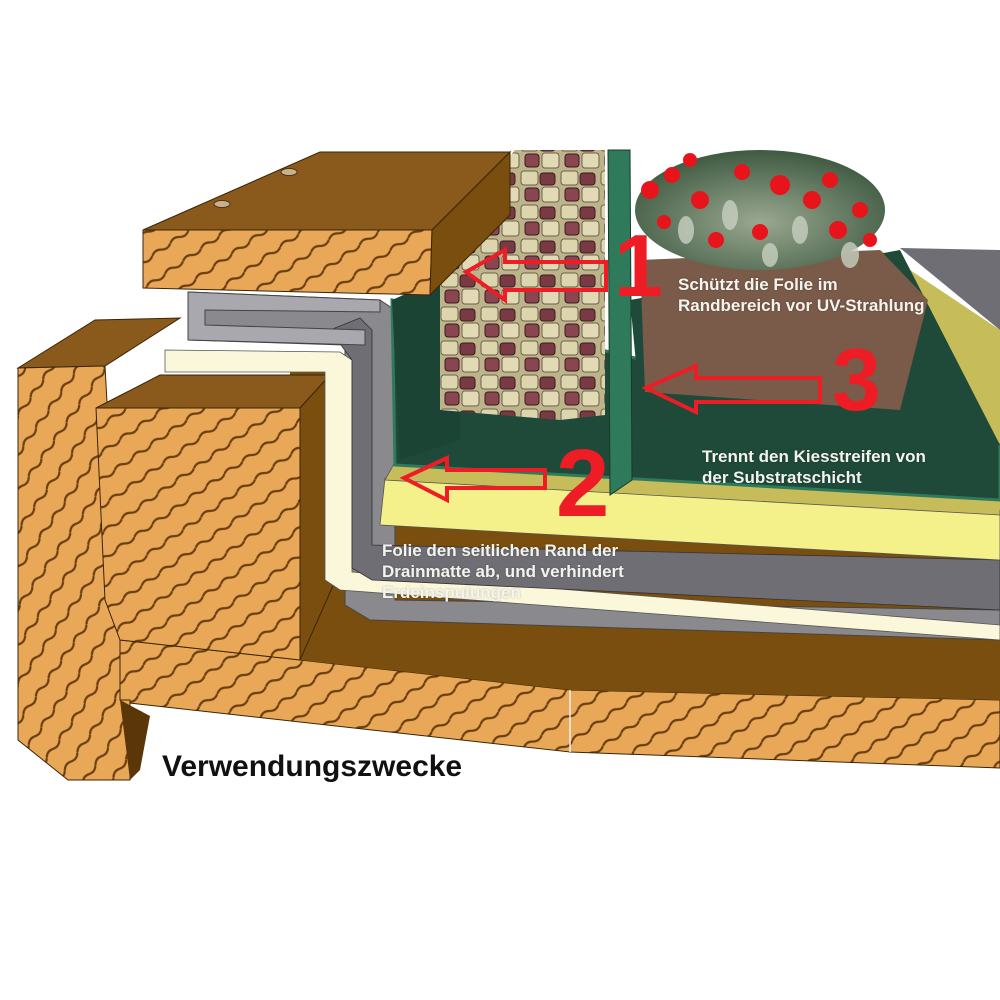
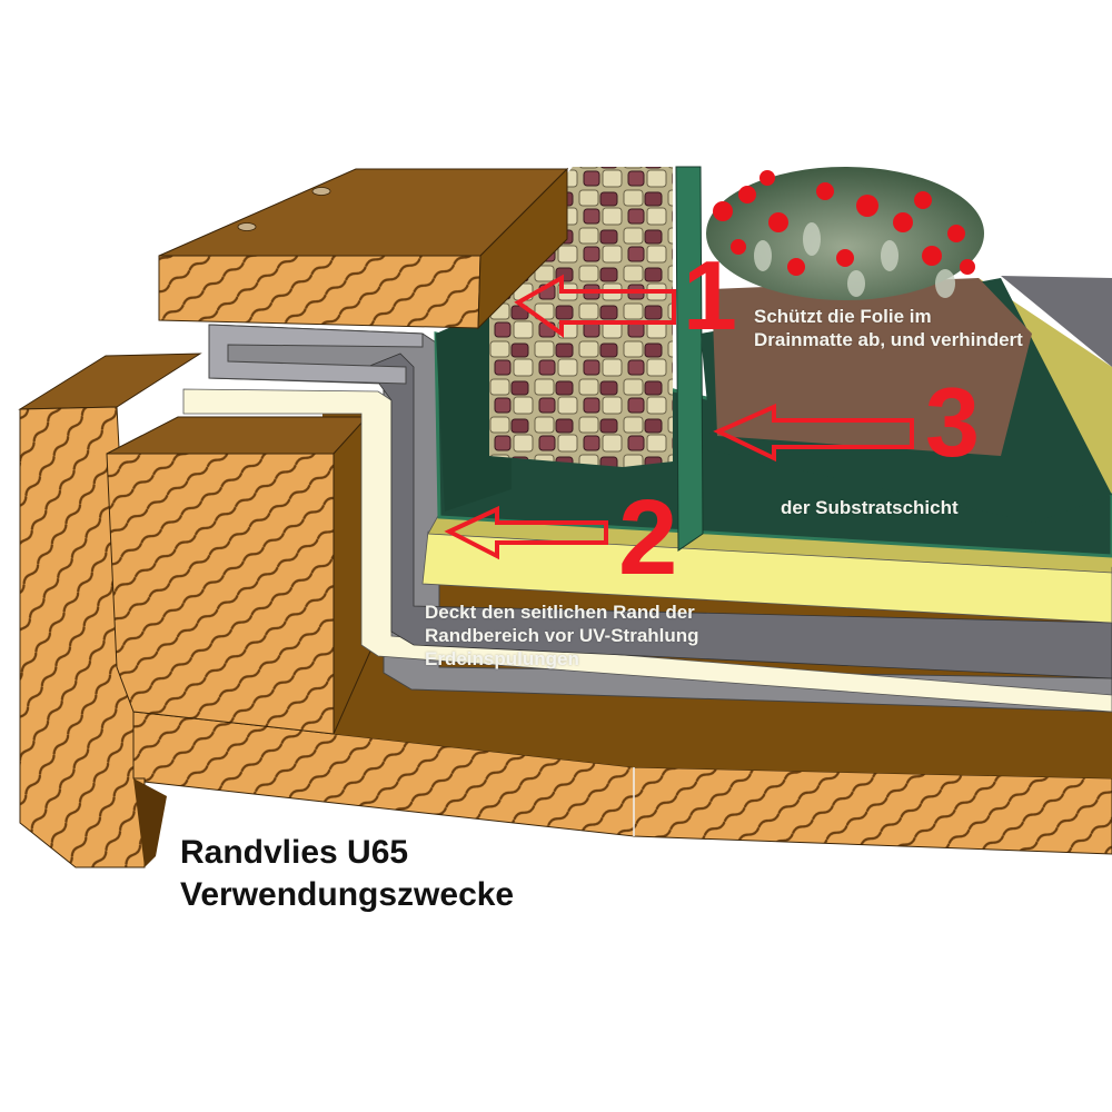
  1
  2
  3
  Schützt die Folie im
- Randbereich vor UV-Strahlung
+ Drainmatte ab, und verhindert
- Trennt den Kiesstreifen von
  der Substratschicht
- Folie den seitlichen Rand der
+ Deckt den seitlichen Rand der
- Drainmatte ab, und verhindert
+ Randbereich vor UV-Strahlung
  Erdeinspulungen
+ Randvlies U65
  Verwendungszwecke
